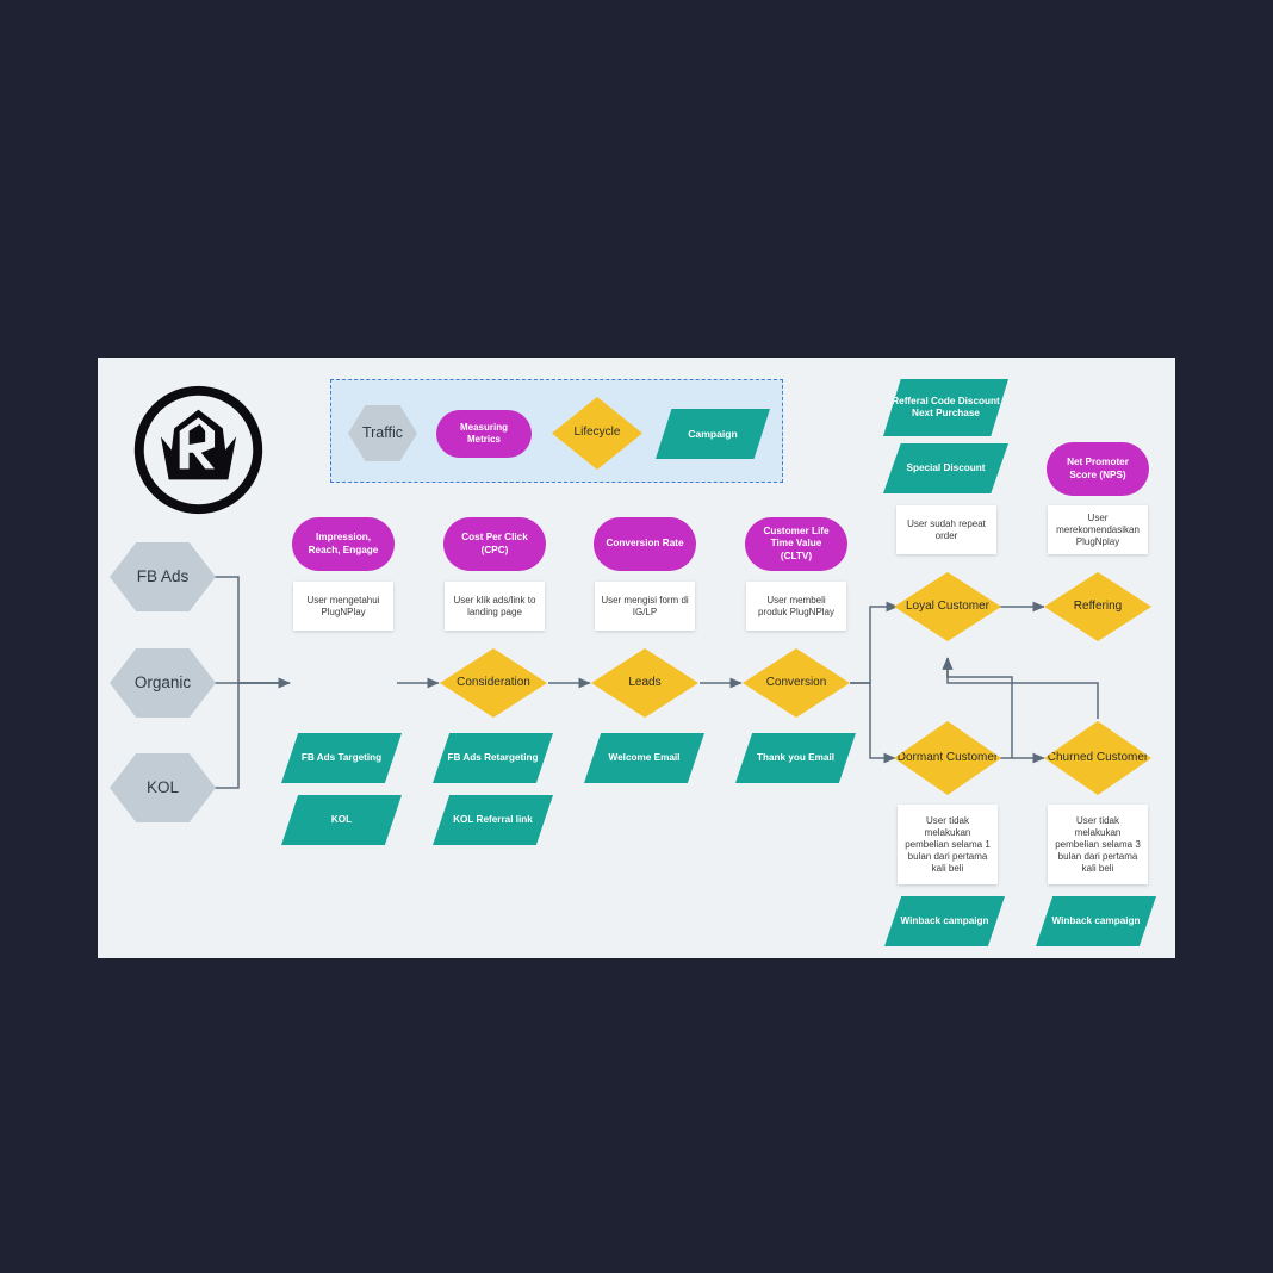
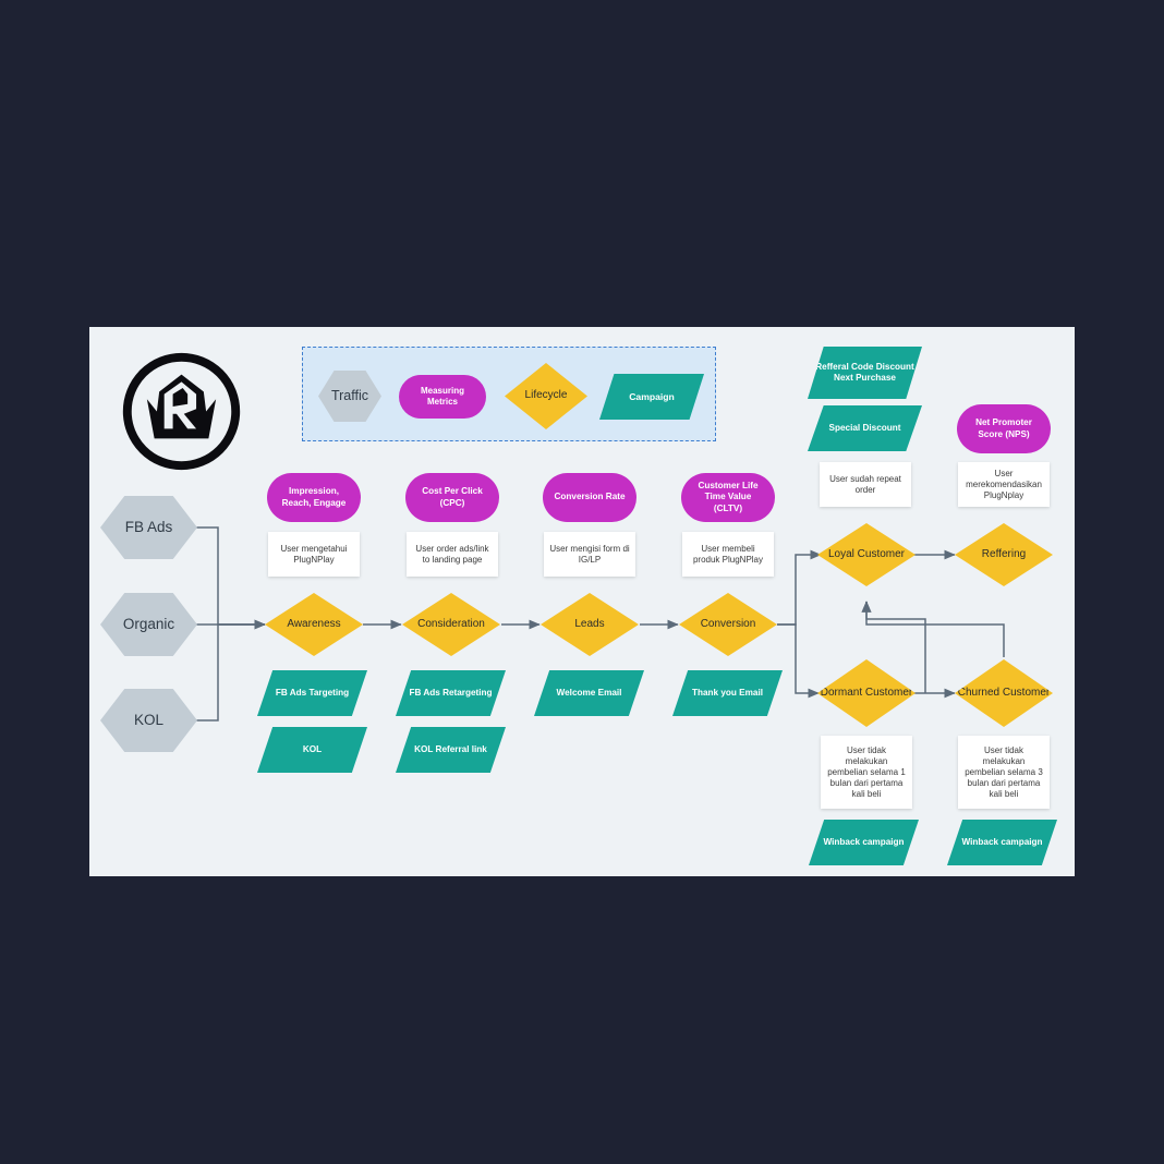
  Traffic
  Measuring Metrics
  Lifecycle
  Campaign
  FB Ads
  Organic
  KOL
  Impression, Reach, Engage
  Cost Per Click (CPC)
  Conversion Rate
  Customer Life Time Value (CLTV)
  User mengetahui PlugNPlay
- User klik ads/link to landing page
+ User order ads/link to landing page
  User mengisi form di IG/LP
  User membeli produk PlugNPlay
+ Awareness
  Consideration
  Leads
  Conversion
  FB Ads Targeting
  FB Ads Retargeting
  Welcome Email
  Thank you Email
  KOL
  KOL Referral link
  Refferal Code Discount Next Purchase
  Special Discount
  Net Promoter Score (NPS)
  User sudah repeat order
  User merekomendasikan PlugNplay
  Loyal Customer
  Reffering
  Dormant Customer
  Churned Customer
  User tidak melakukan pembelian selama 1 bulan dari pertama kali beli
  User tidak melakukan pembelian selama 3 bulan dari pertama kali beli
  Winback campaign
  Winback campaign
